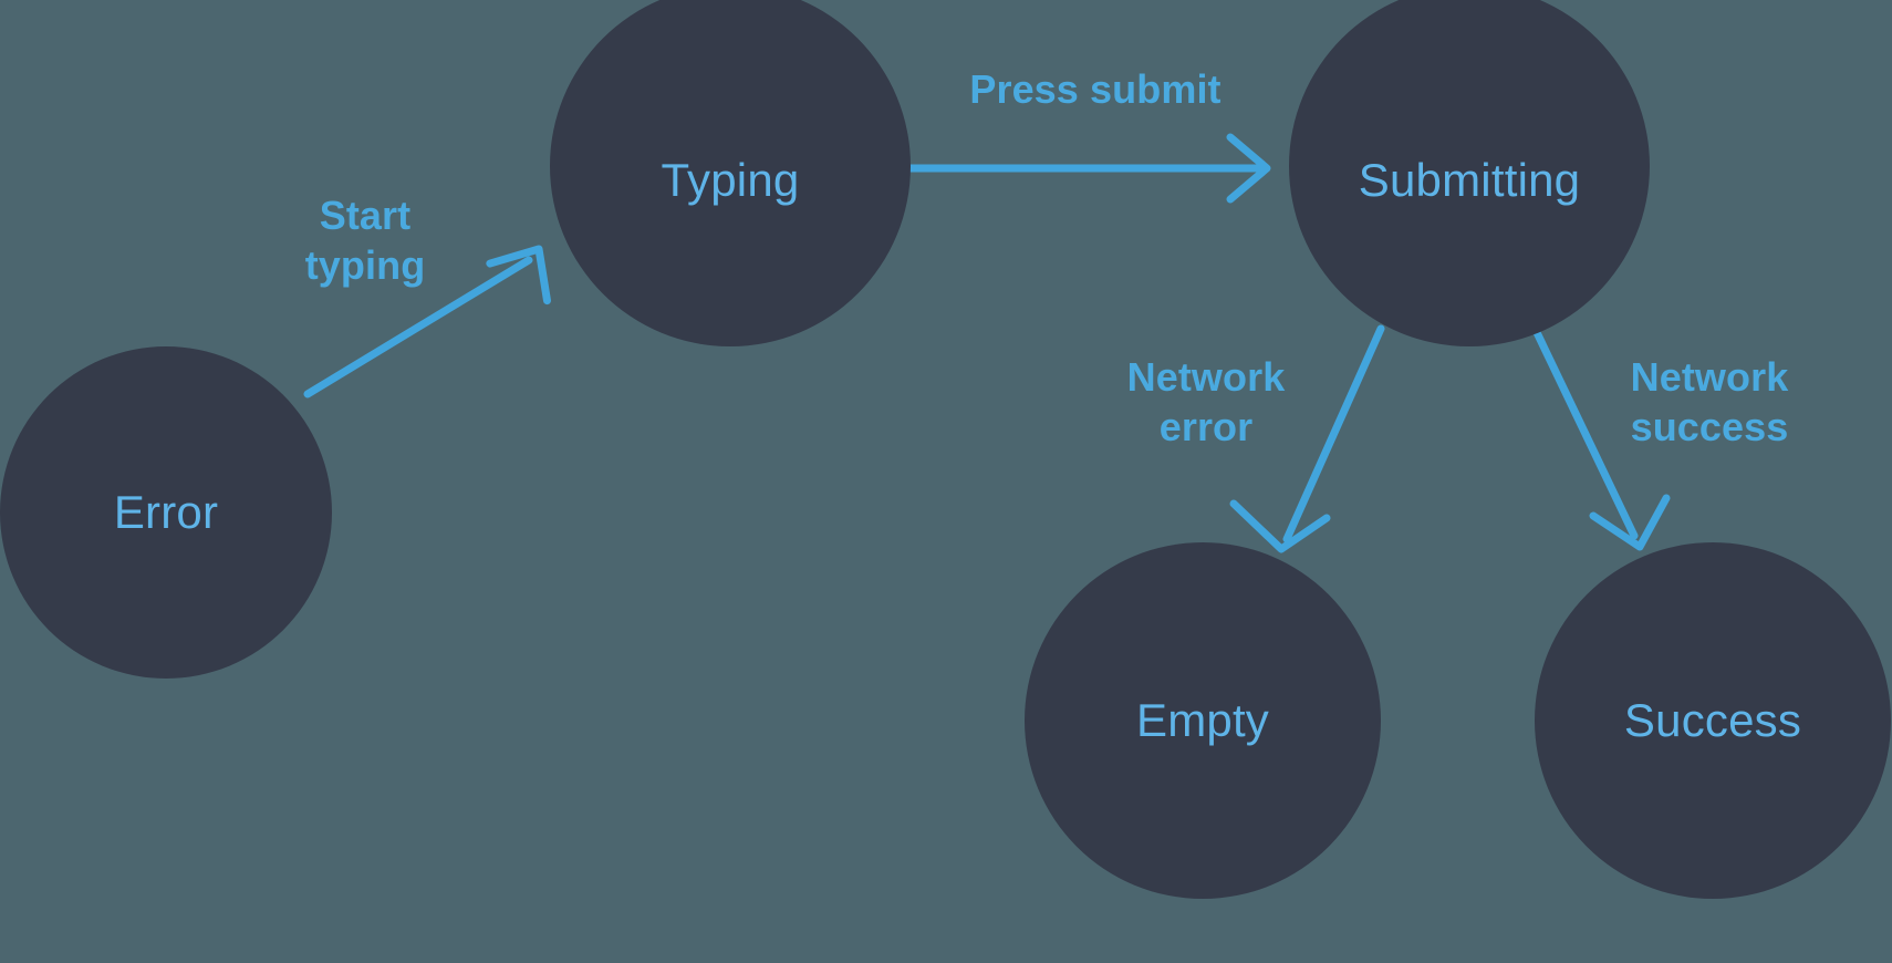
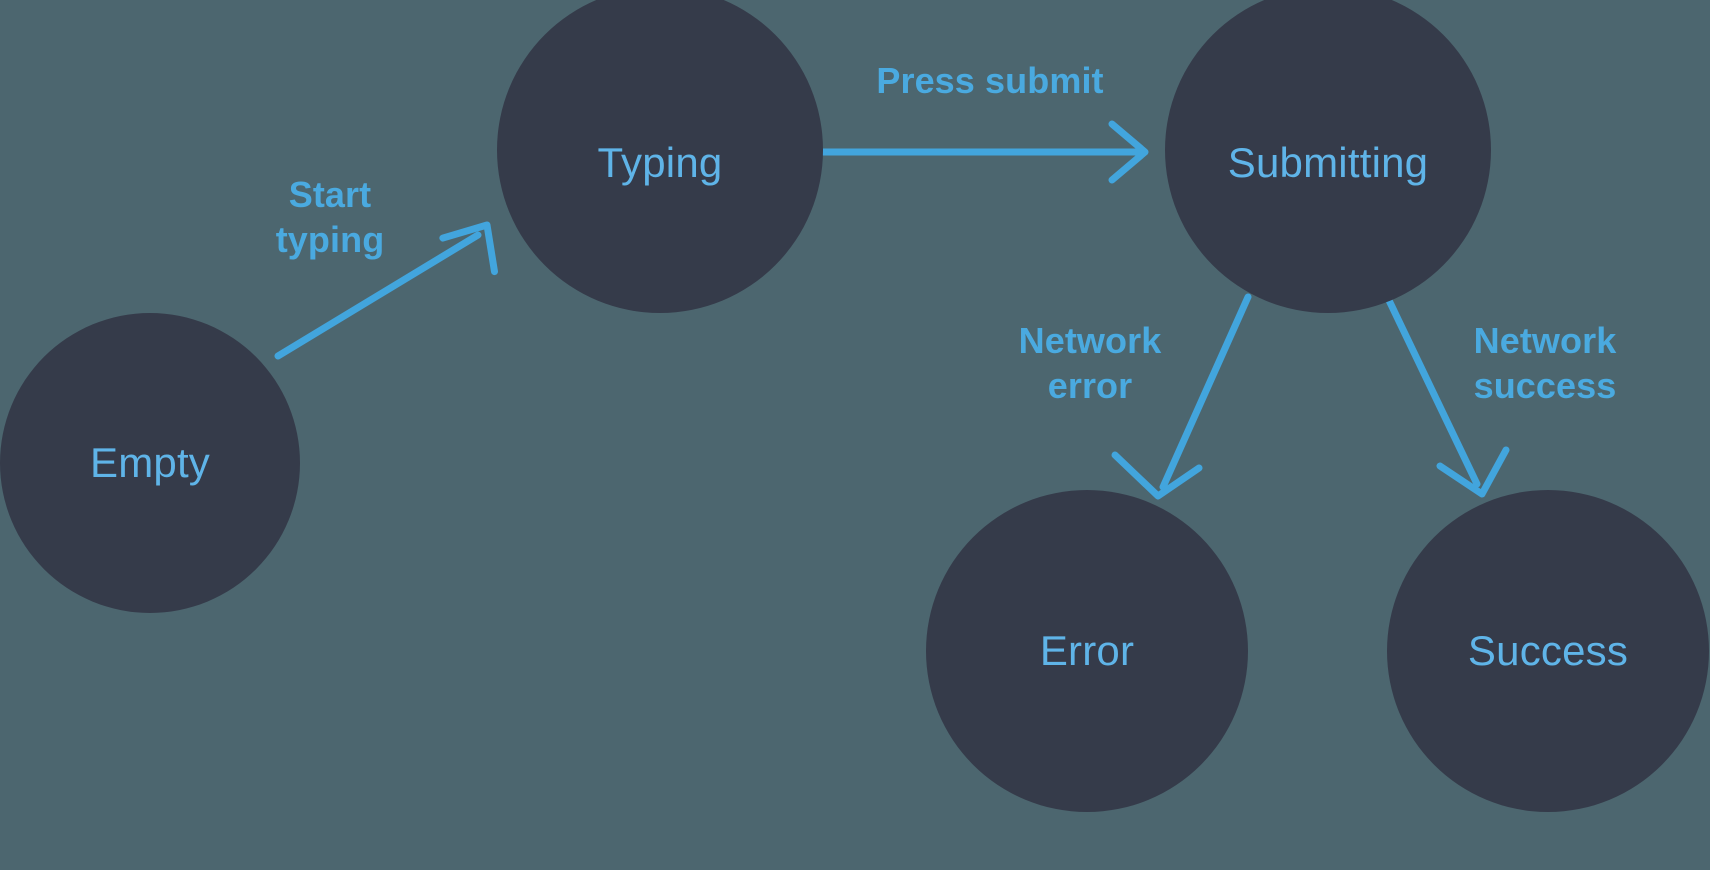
- Error
+ Empty
  Typing
  Submitting
- Empty
+ Error
  Success
  Start
  typing
  Press submit
  Network
  error
  Network
  success
